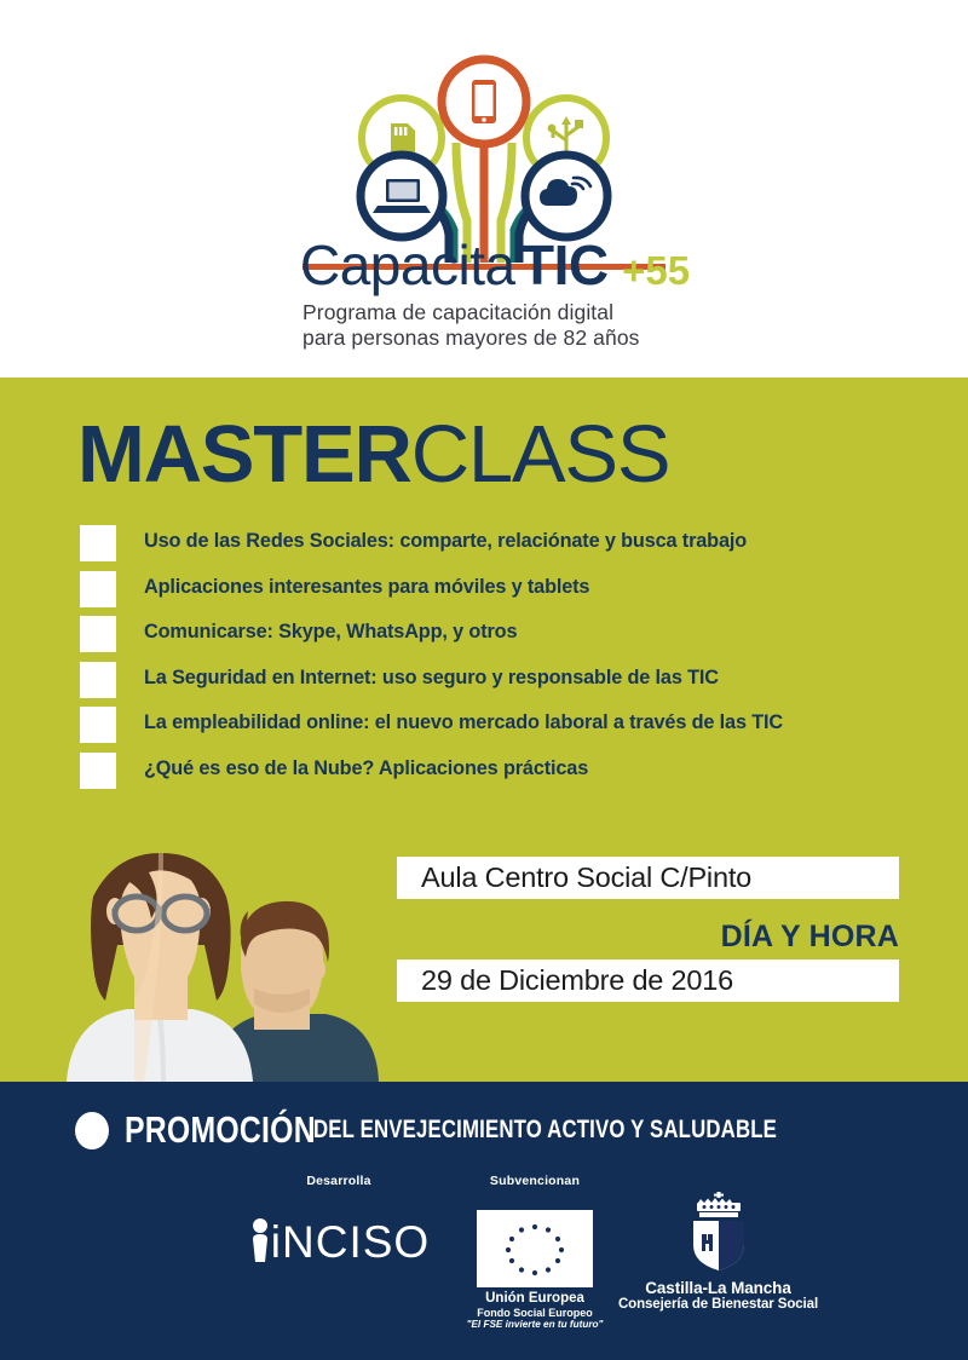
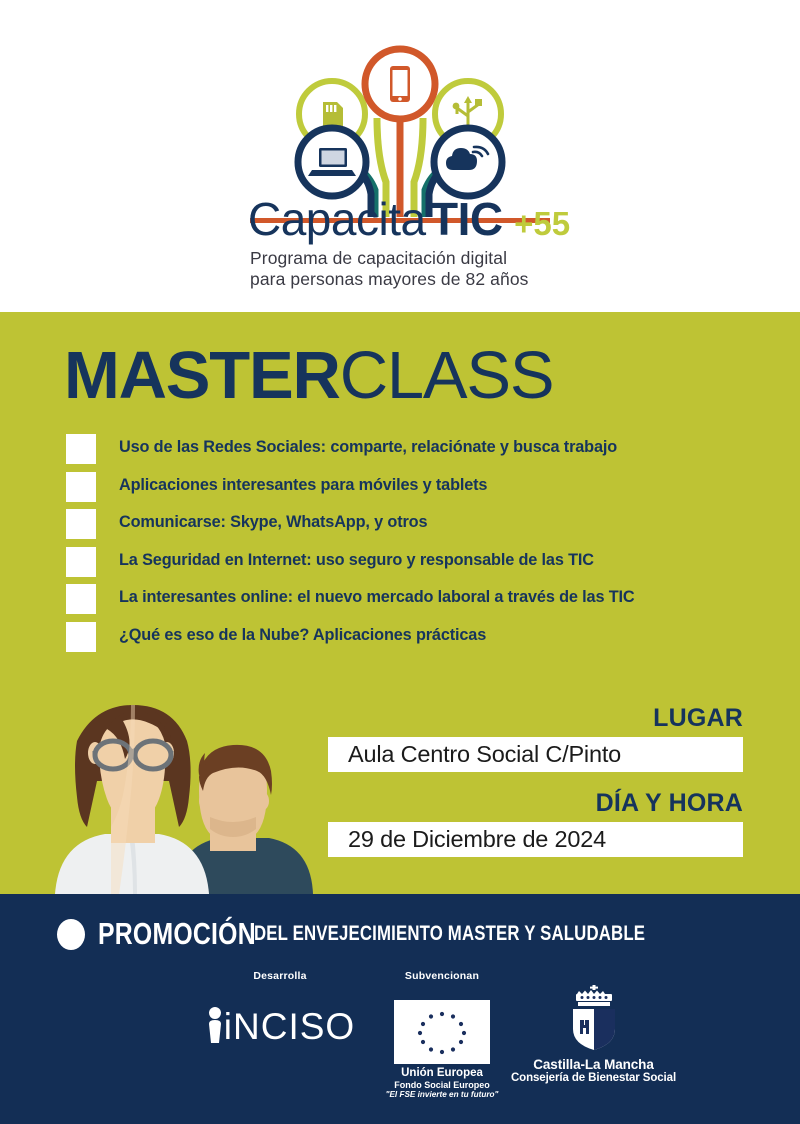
  Capacita TIC +55
  Programa de capacitación digital
  para personas mayores de 82 años
  MASTERCLASS
  Uso de las Redes Sociales: comparte, relaciónate y busca trabajo
  Aplicaciones interesantes para móviles y tablets
  Comunicarse: Skype, WhatsApp, y otros
  La Seguridad en Internet: uso seguro y responsable de las TIC
- La empleabilidad online: el nuevo mercado laboral a través de las TIC
+ La interesantes online: el nuevo mercado laboral a través de las TIC
  ¿Qué es eso de la Nube? Aplicaciones prácticas
+ LUGAR
  Aula Centro Social C/Pinto
  DÍA Y HORA
- 29 de Diciembre de 2016
+ 29 de Diciembre de 2024
  PROMOCIÓN
- DEL ENVEJECIMIENTO ACTIVO Y SALUDABLE
+ DEL ENVEJECIMIENTO MASTER Y SALUDABLE
  Desarrolla
  iNCISO
  Subvencionan
  Unión Europea
  Fondo Social Europeo
  "El FSE invierte en tu futuro"
  Castilla-La Mancha
  Consejería de Bienestar Social
